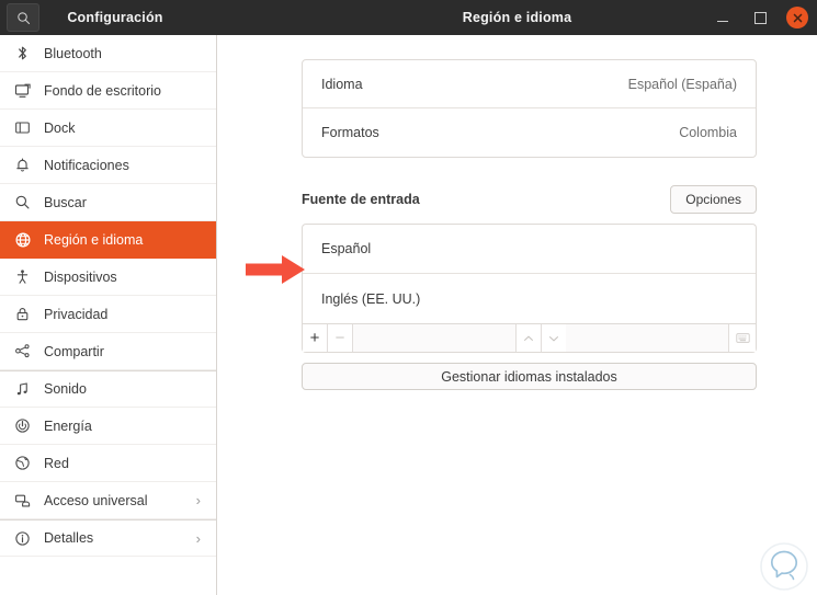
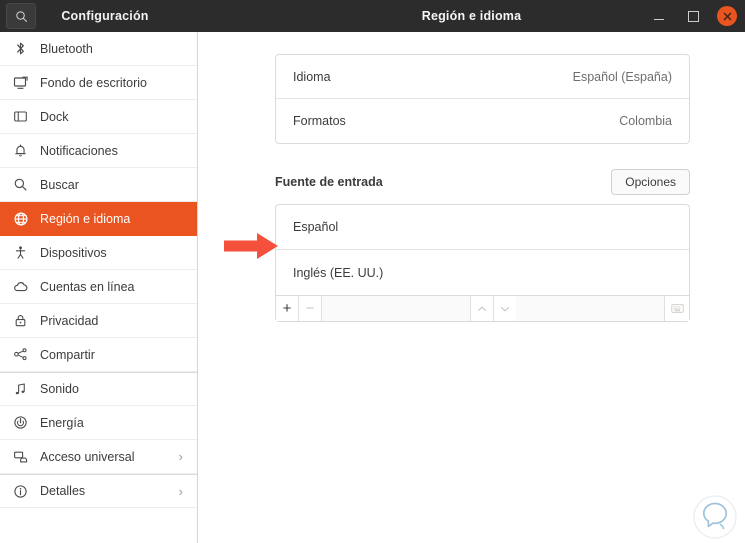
  Configuración
  Región e idioma
  Bluetooth
  Fondo de escritorio
  Dock
  Notificaciones
  Buscar
  Región e idioma
  Dispositivos
+ Cuentas en línea
  Privacidad
  Compartir
  Sonido
  Energía
- Red
  Acceso universal
  ›
  Detalles
  ›
  Idioma
  Español (España)
  Formatos
  Colombia
  Fuente de entrada
  Opciones
  Español
  Inglés (EE. UU.)
  +
  −
- Gestionar idiomas instalados
